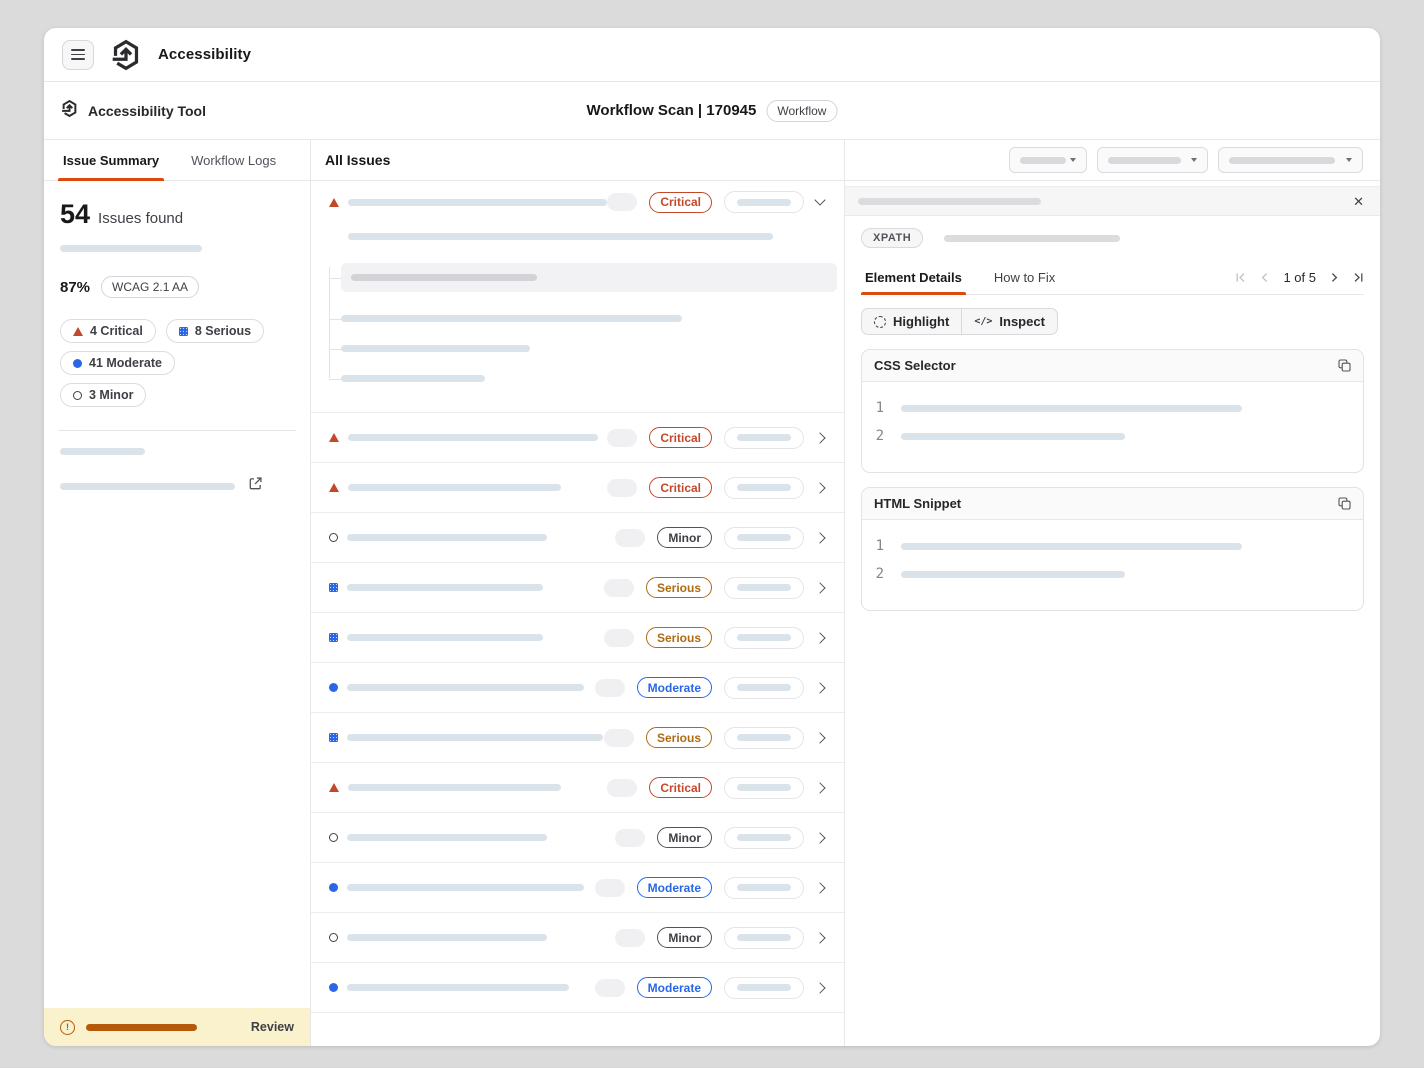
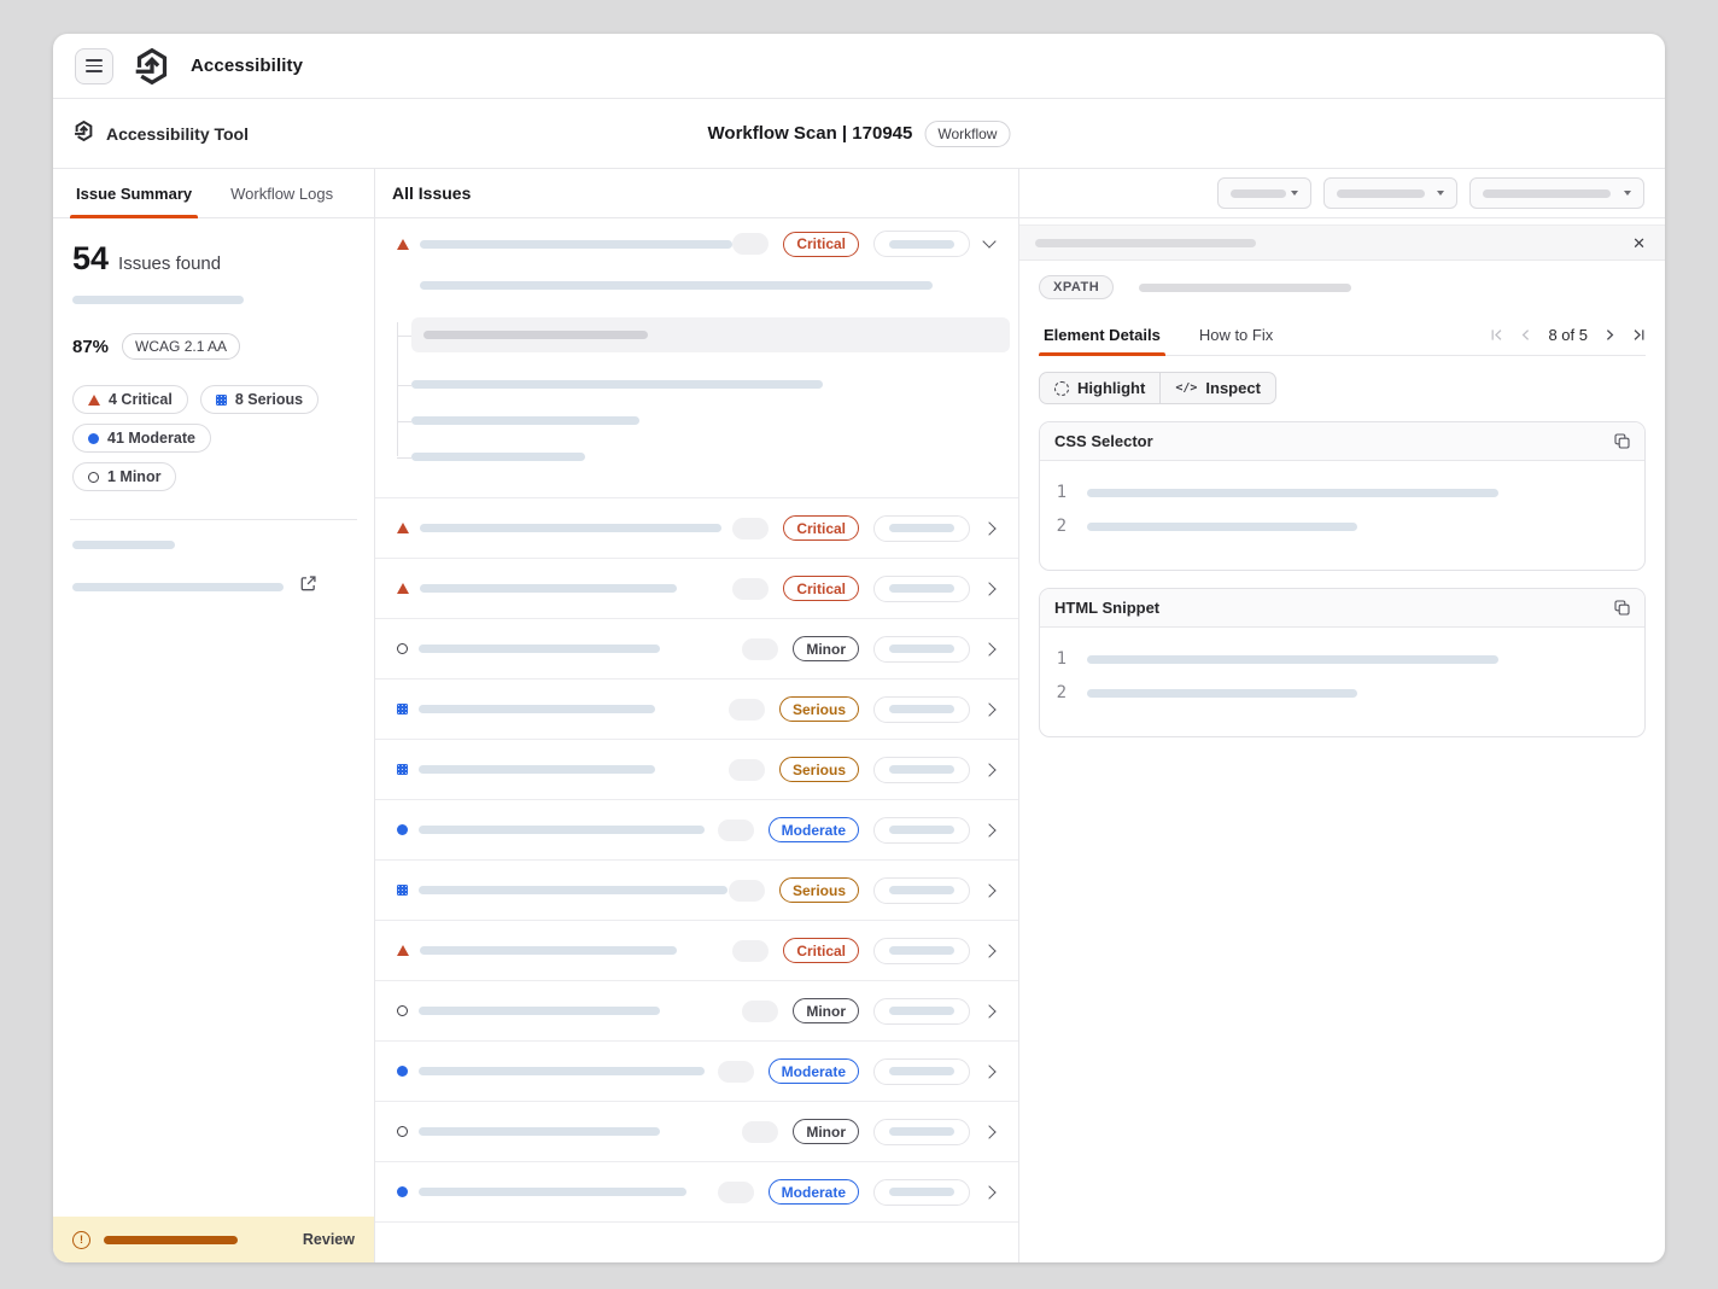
  Accessibility
  Accessibility Tool
  Workflow Scan | 170945
  Workflow
  Issue Summary
  Workflow Logs
  54
  Issues found
  87%
  WCAG 2.1 AA
  4 Critical
  8 Serious
  41 Moderate
- 3 Minor
+ 1 Minor
  !
  Review
  All Issues
  Critical
  Critical
  Critical
  Minor
  Serious
  Serious
  Moderate
  Serious
  Critical
  Minor
  Moderate
  Minor
  Moderate
  ✕
  XPATH
  Element Details
  How to Fix
- 1 of 5
+ 8 of 5
  Highlight
  </>
  Inspect
  CSS Selector
  1
  2
  HTML Snippet
  1
  2
